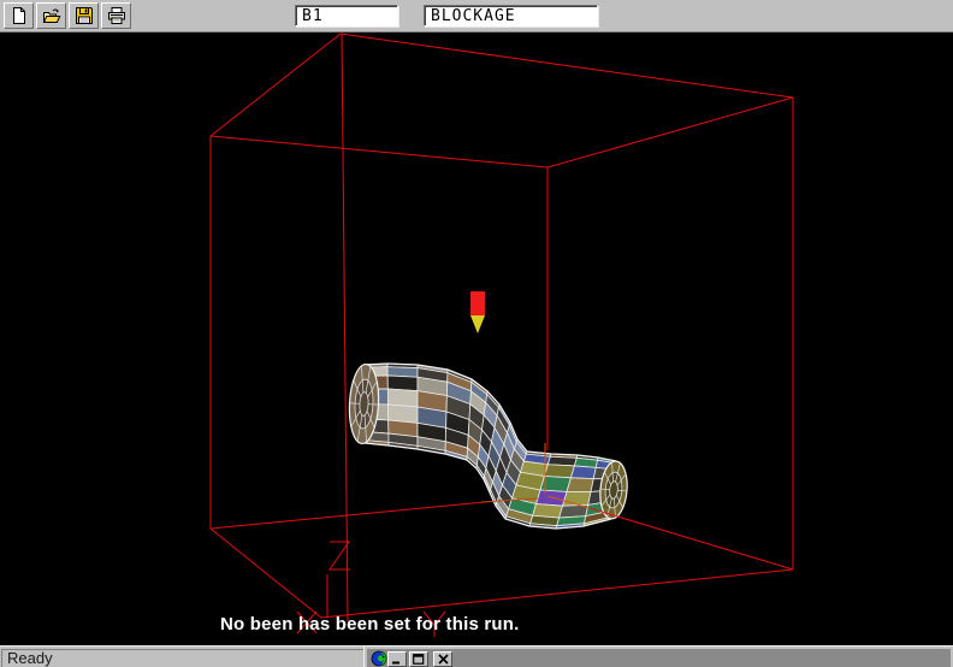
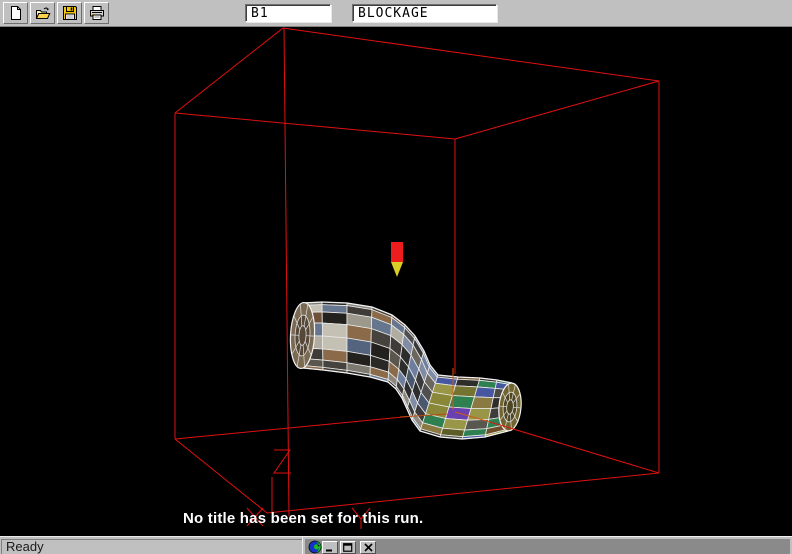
  B1
  BLOCKAGE
- No been has been set for this run.
+ No title has been set for this run.
  Ready
